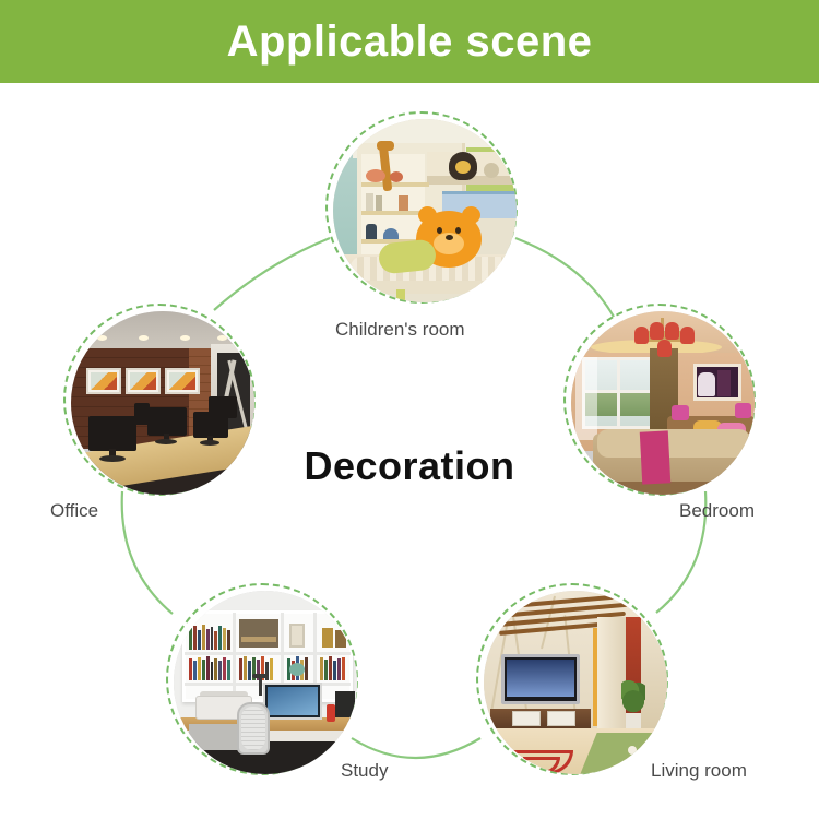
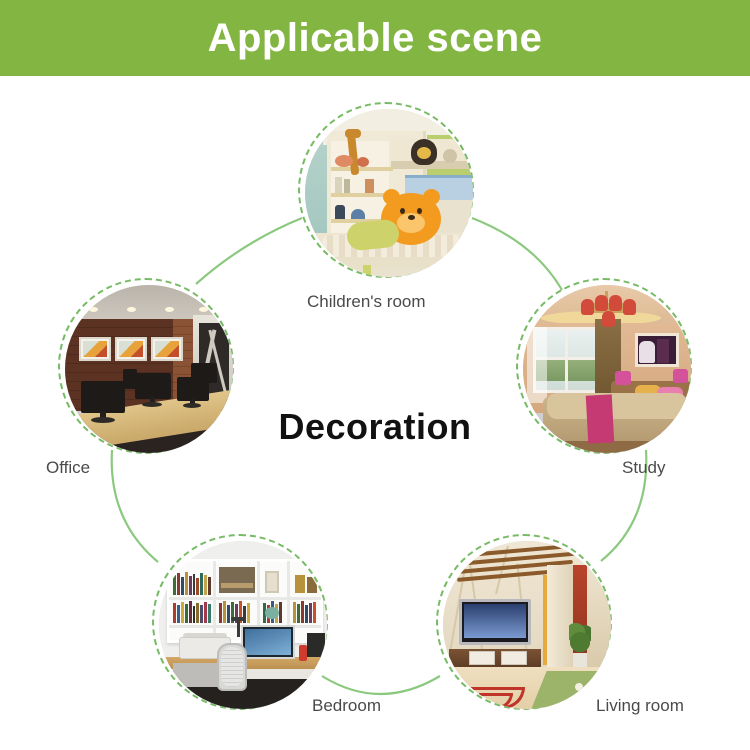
  Applicable scene
  Decoration
  Children's room
- Bedroom
+ Study
  Living room
- Study
+ Bedroom
  Office
